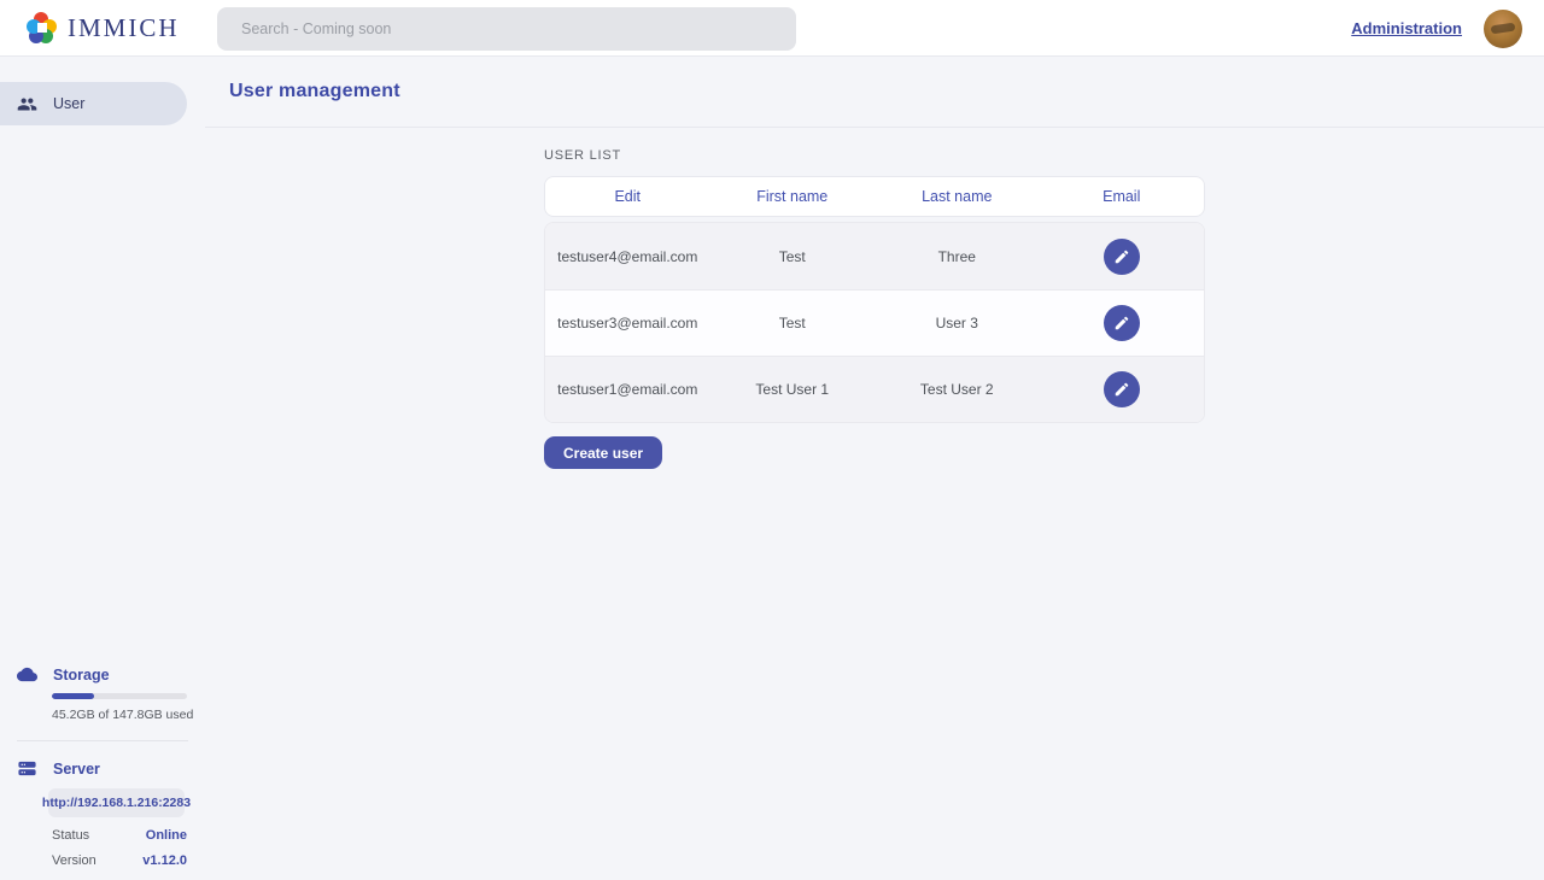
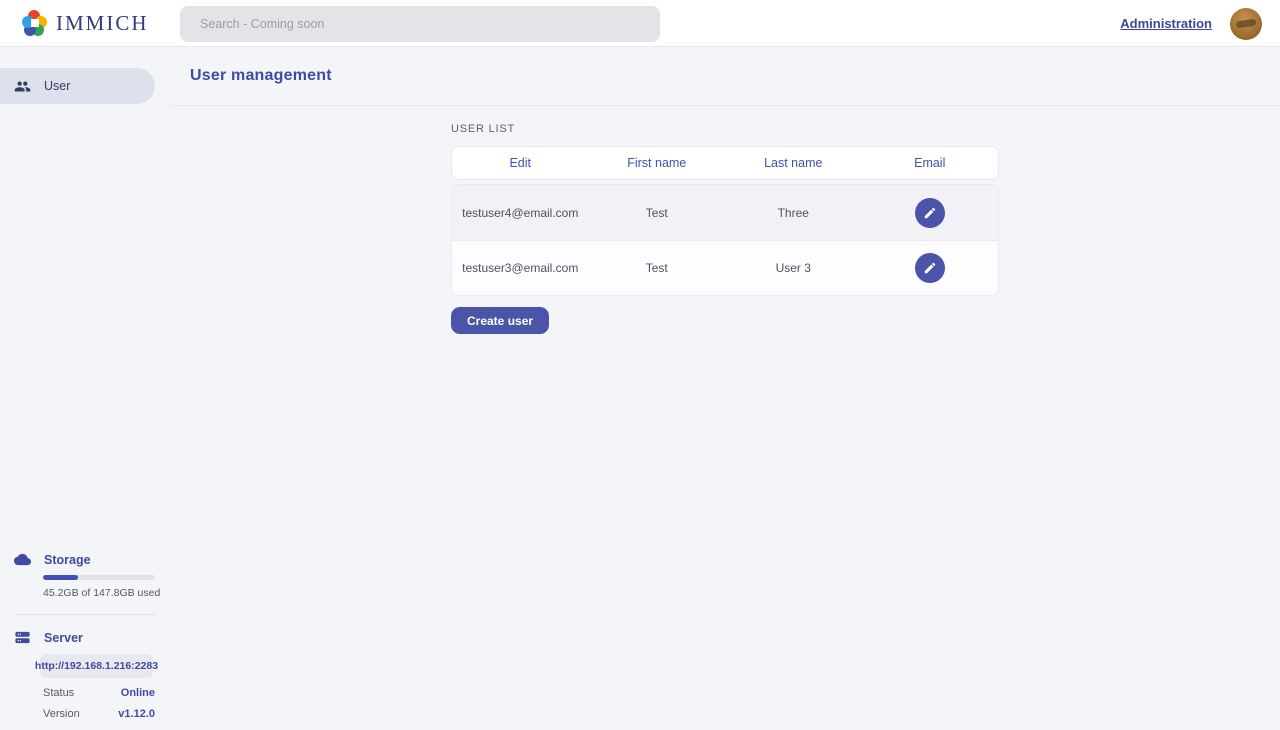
  IMMICH
  Search - Coming soon
  Administration
  User
  Storage
  45.2GB of 147.8GB used
  Server
  http://192.168.1.216:2283
  Status
  Online
  Version
  v1.12.0
  User management
  USER LIST
  Edit
  First name
  Last name
  Email
  testuser4@email.com
  Test
  Three
  testuser3@email.com
  Test
  User 3
- testuser1@email.com
- Test User 1
- Test User 2
  Create user
